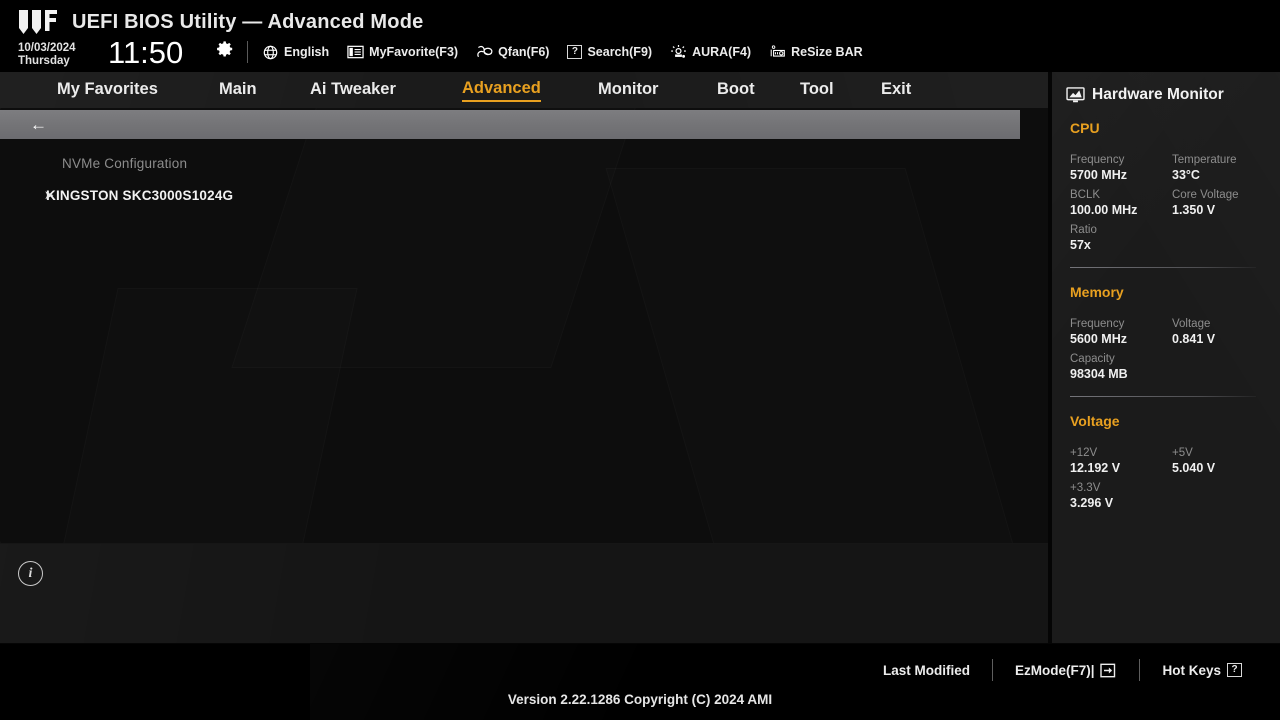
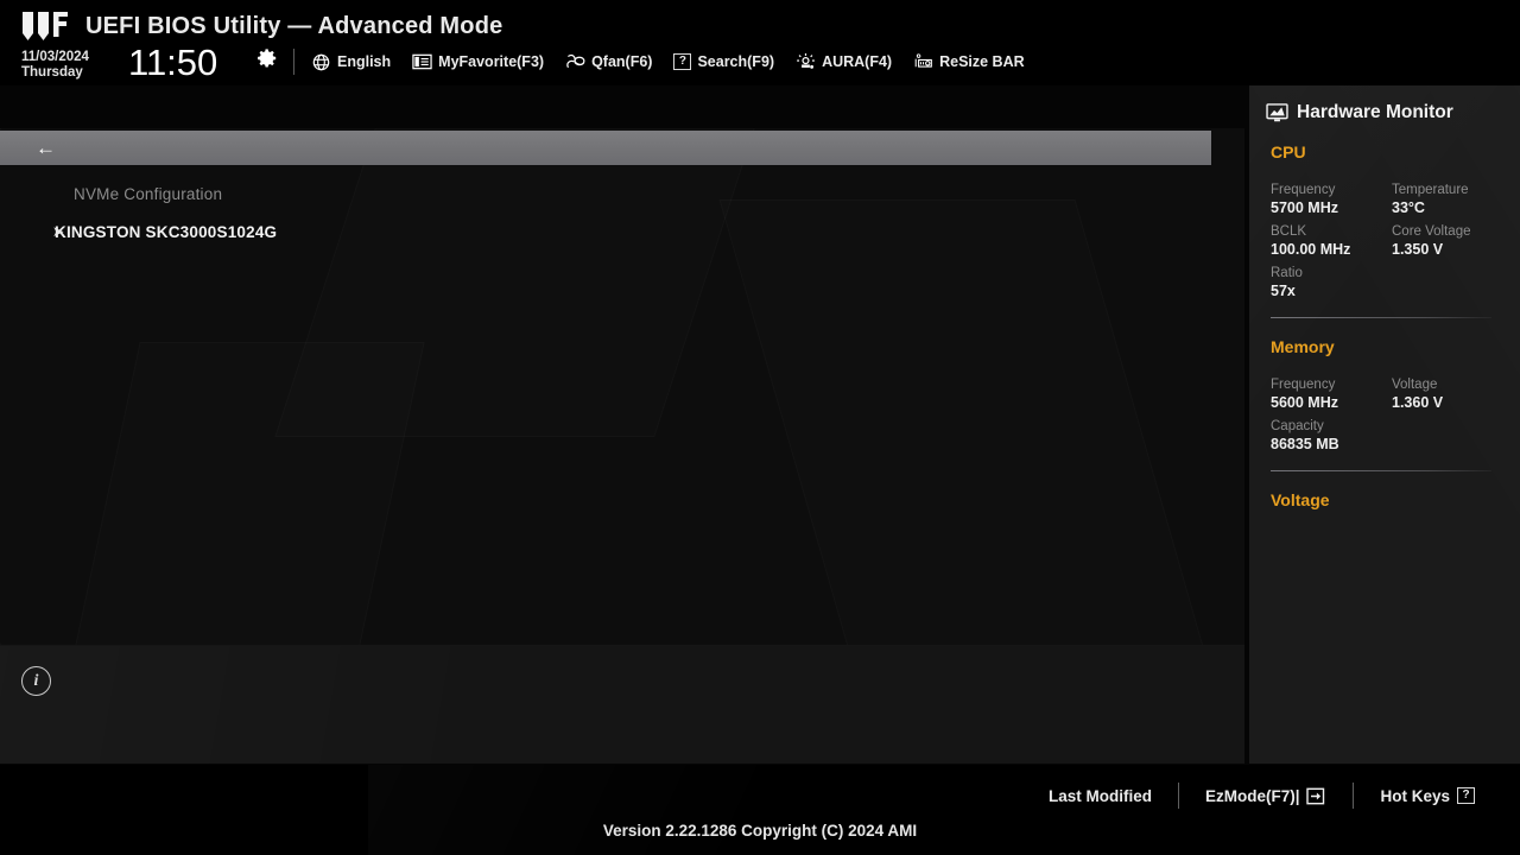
  UEFI BIOS Utility — Advanced Mode
- 10/03/2024
+ 11/03/2024
  Thursday
  11:50
  English
  MyFavorite(F3)
  Qfan(F6)
  ?
  Search(F9)
  AURA(F4)
  ReSize BAR
- My Favorites
- Main
- Ai Tweaker
- Advanced
- Monitor
- Boot
- Tool
- Exit
  NVMe Configuration
  ➤
  KINGSTON SKC3000S1024G
  ←
  i
  Hardware Monitor
  CPU
  Frequency
  Temperature
  5700 MHz
  33°C
  BCLK
  Core Voltage
  100.00 MHz
  1.350 V
  Ratio
  57x
  Memory
  Frequency
  Voltage
  5600 MHz
- 0.841 V
+ 1.360 V
  Capacity
- 98304 MB
+ 86835 MB
  Voltage
- +12V
- +5V
- 12.192 V
- 5.040 V
- +3.3V
- 3.296 V
  Last Modified
  EzMode(F7)|
  Hot Keys
  ?
  Version 2.22.1286 Copyright (C) 2024 AMI
